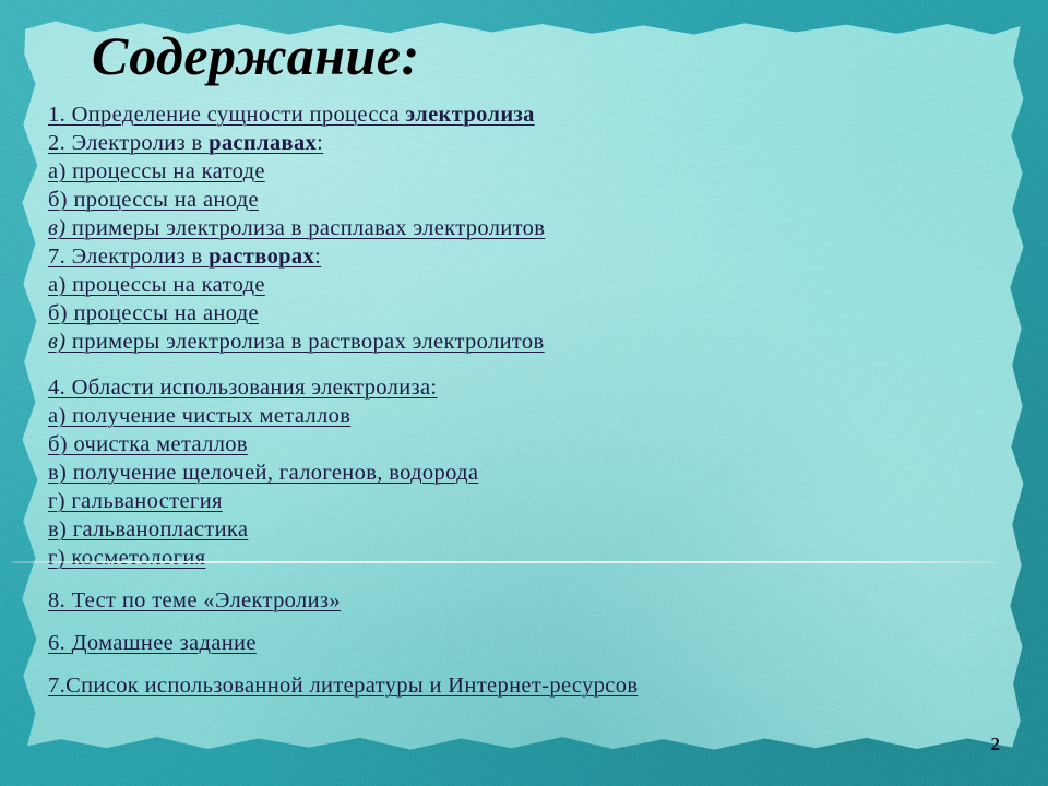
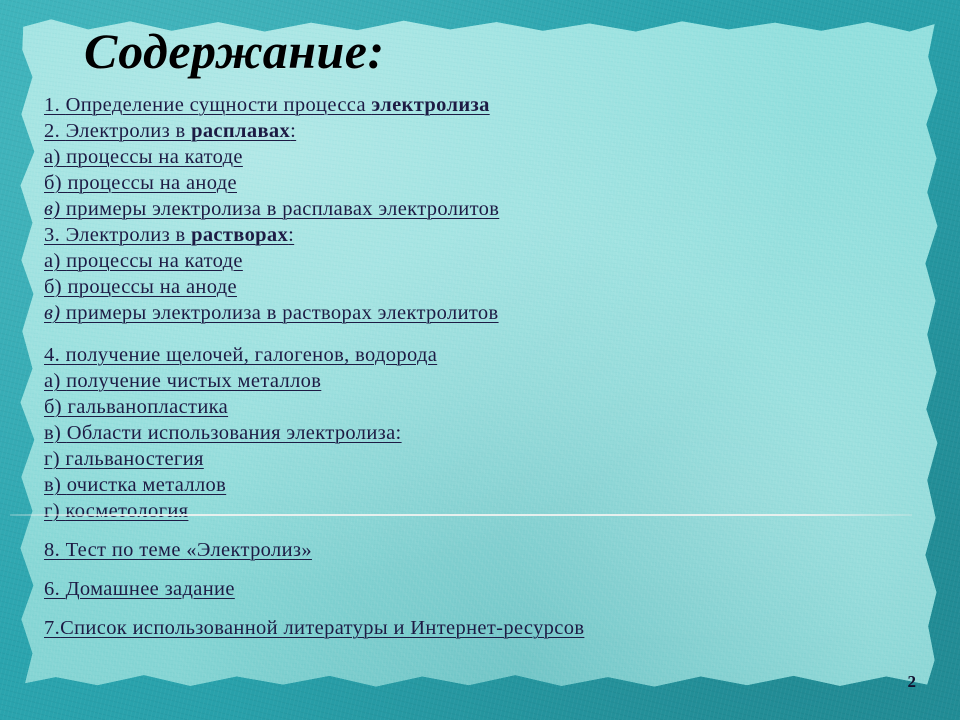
  Содержание:
  1. Определение сущности процесса электролиза
  2. Электролиз в расплавах:
  а) процессы на катоде
  б) процессы на аноде
  в) примеры электролиза в расплавах электролитов
- 7. Электролиз в растворах:
+ 3. Электролиз в растворах:
  а) процессы на катоде
  б) процессы на аноде
  в) примеры электролиза в растворах электролитов
- 4. Области использования электролиза:
+ 4. получение щелочей, галогенов, водорода
  а) получение чистых металлов
- б) очистка металлов
+ б) гальванопластика
- в) получение щелочей, галогенов, водорода
+ в) Области использования электролиза:
  г) гальваностегия
- в) гальванопластика
+ в) очистка металлов
  г) косметология
  8. Тест по теме «Электролиз»
  6. Домашнее задание
  7.Список использованной литературы и Интернет-ресурсов
  2
